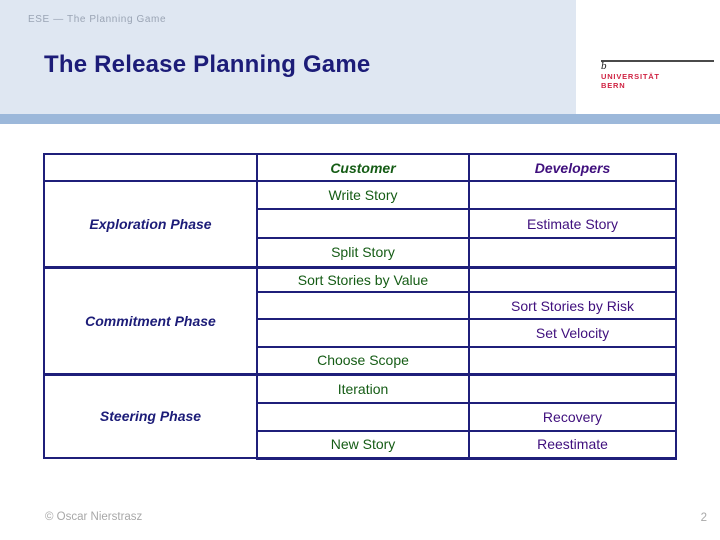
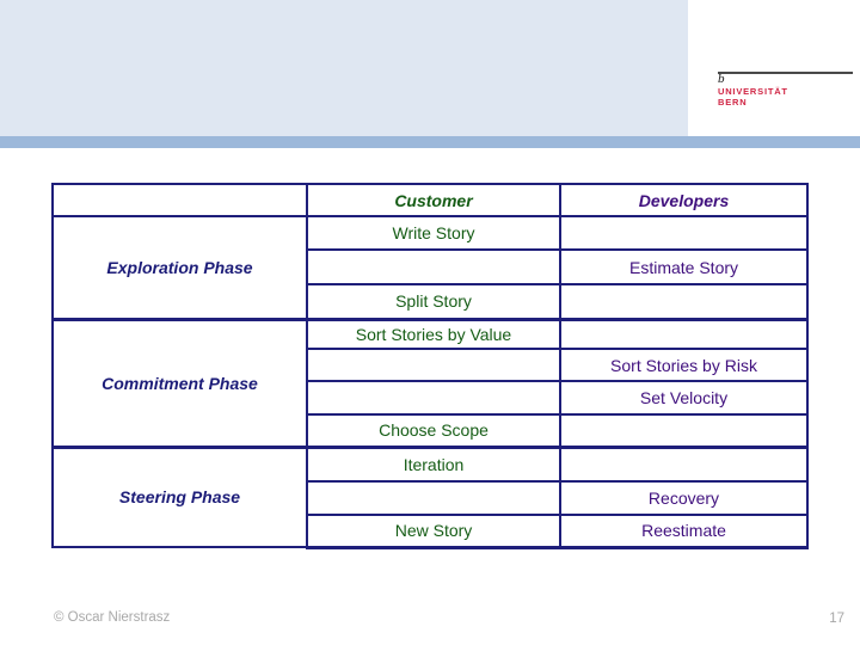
- ESE — The Planning Game
- The Release Planning Game
  b
  UNIVERSITÄT
  BERN
  	Customer	Developers
  Exploration Phase	Write Story
  	Estimate Story
  Split Story
  Commitment Phase	Sort Stories by Value
  	Sort Stories by Risk
  	Set Velocity
  Choose Scope
  Steering Phase	Iteration
  	Recovery
  New Story	Reestimate
  © Oscar Nierstrasz
- 2
+ 17
